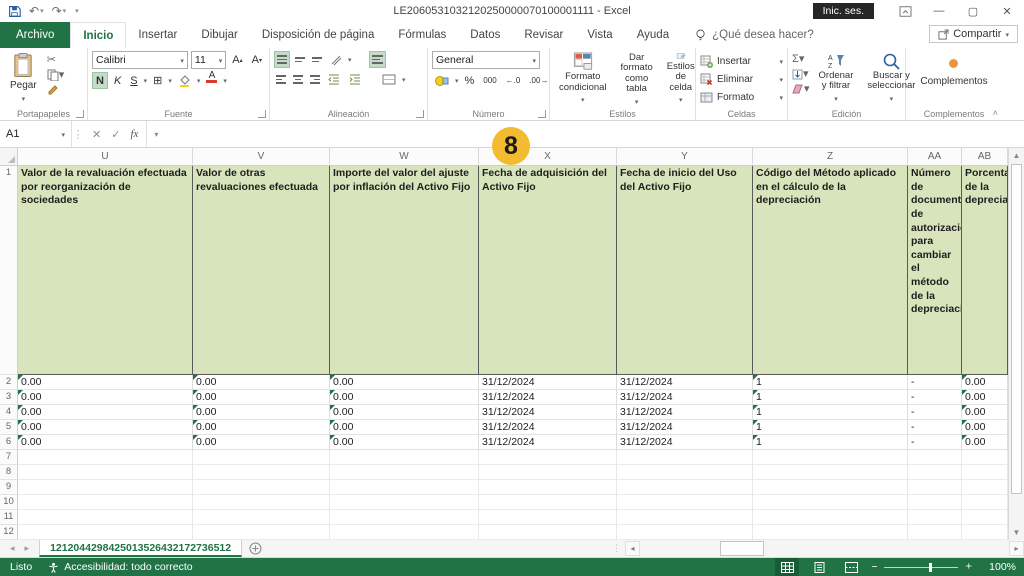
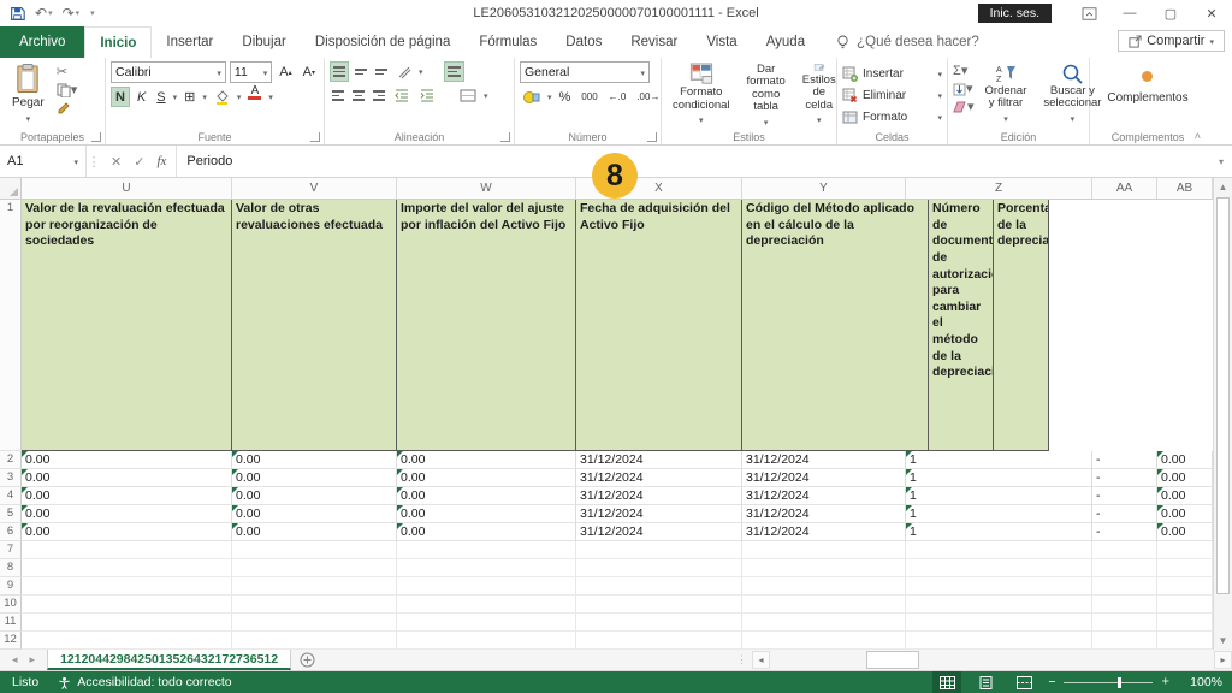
  ↶
  ↷
  LE2060531032120250000070100001111 - Excel
  Inic. ses.
  —
  ▢
  ✕
  Archivo
  Inicio
  Insertar
  Dibujar
  Disposición de página
  Fórmulas
  Datos
  Revisar
  Vista
  Ayuda
  ¿Qué desea hacer?
  Compartir
  Pegar
  ✂
  ▾
  Portapapeles
  Calibri
  11
  A
  A
  N
  K
  S
  ⊞
  A
  Fuente
  Alineación
  General
  %
  000
  ←.0
  .00→
  Número
  Formato condicional
  Dar formato como tabla
  Estilos de celda
  Estilos
  Insertar
  Eliminar
  Formato
  Celdas
  Σ
  ▾
  ▾
  ▾
  Ordenar y filtrar
  Buscar y seleccionar
  Edición
  Complementos
  Complementos
  ˄
  A1
  ⋮
  ✕
  ✓
  fx
+ Periodo
  ▾
  U
  V
  W
  X
  Y
  Z
  AA
  AB
  1
  Valor de la revaluación efectuada por reorganización de sociedades
  Valor de otras revaluaciones efectuada
  Importe del valor del ajuste por inflación del Activo Fijo
  Fecha de adquisición del Activo Fijo
- Fecha de inicio del Uso del Activo Fijo
  Código del Método aplicado en el cálculo de la depreciación
  Número de document de autorizaci para cambiar el método de la depreciac
  Porcenta de la deprecia
  2
  0.00
  0.00
  0.00
  31/12/2024
  31/12/2024
  1
  -
  0.00
  3
  0.00
  0.00
  0.00
  31/12/2024
  31/12/2024
  1
  -
  0.00
  4
  0.00
  0.00
  0.00
  31/12/2024
  31/12/2024
  1
  -
  0.00
  5
  0.00
  0.00
  0.00
  31/12/2024
  31/12/2024
  1
  -
  0.00
  6
  0.00
  0.00
  0.00
  31/12/2024
  31/12/2024
  1
  -
  0.00
  7
  8
  9
  10
  11
  12
  ▲
  ▼
  ◂
  ▸
  1212044298425013526432172736512
  ⋮
  ◂
  ▸
  Listo
  Accesibilidad: todo correcto
  −
  ＋
  100%
  8
